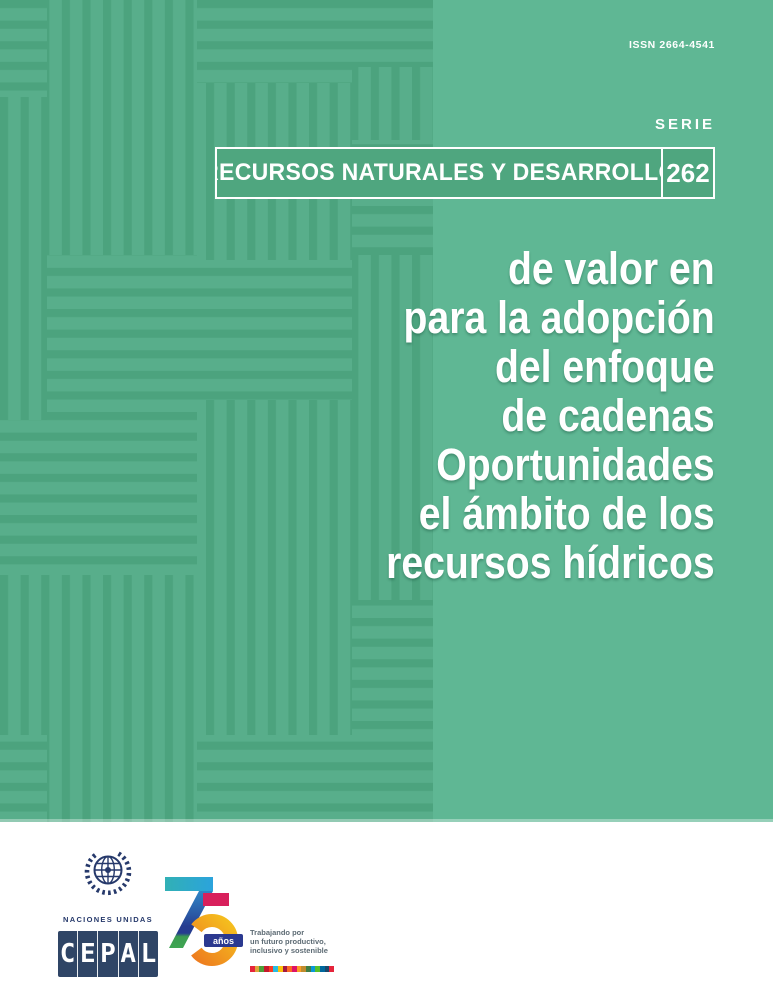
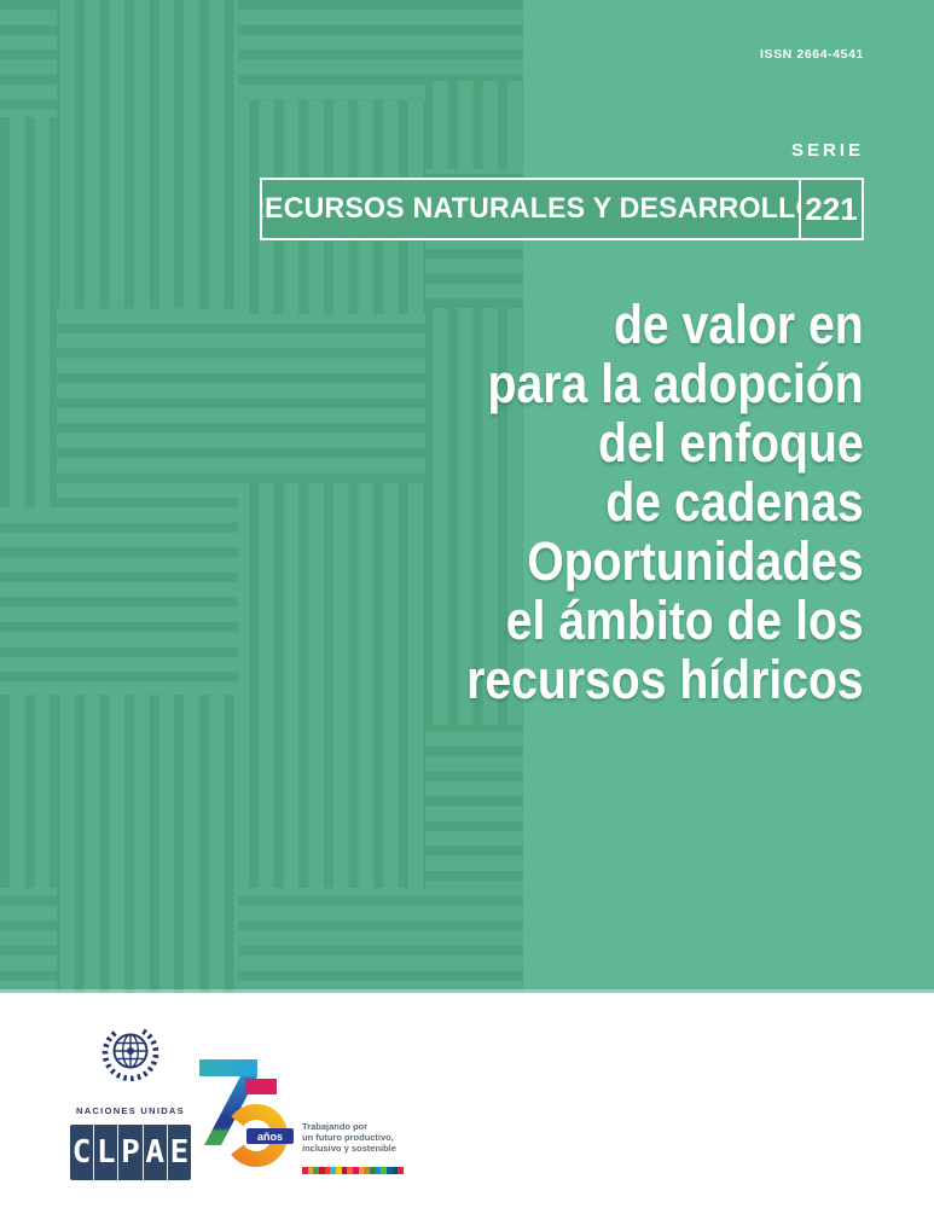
  ISSN 2664-4541
  SERIE
  ECURSOS NATURALES Y DESARROLL
- 262
+ 221
  de valor en
  para la adopción
  del enfoque
  de cadenas
  Oportunidades
  el ámbito de los
  recursos hídricos
  NACIONES UNIDAS
  C
- E
+ L
  P
  A
- L
+ E
  años
  Trabajando por
  un futuro productivo,
  inclusivo y sostenible
